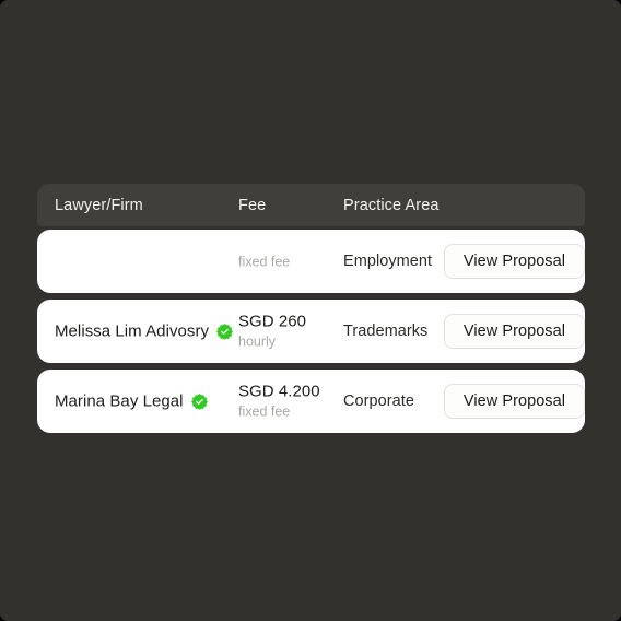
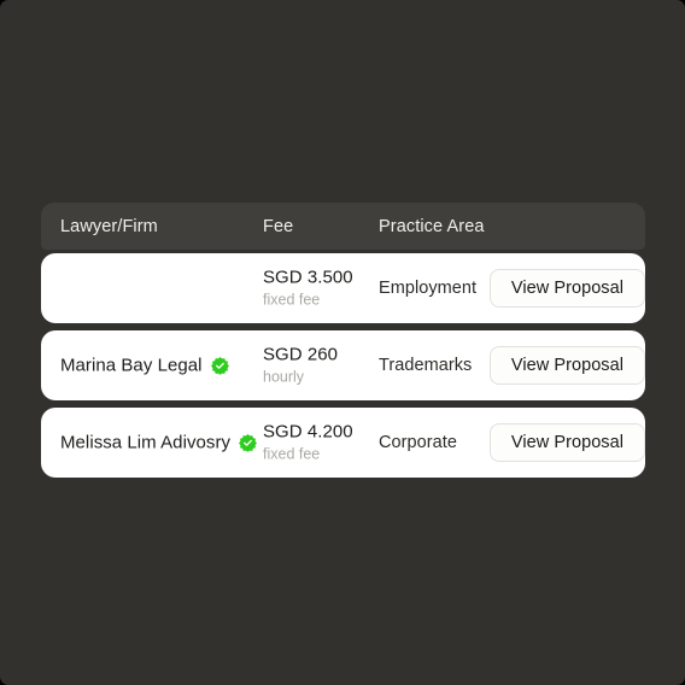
  Lawyer/Firm
  Fee
  Practice Area
+ SGD 3.500
  fixed fee
  Employment
  View Proposal
- Melissa Lim Adivosry
+ Marina Bay Legal
  SGD 260
  hourly
  Trademarks
  View Proposal
- Marina Bay Legal
+ Melissa Lim Adivosry
  SGD 4.200
  fixed fee
  Corporate
  View Proposal
